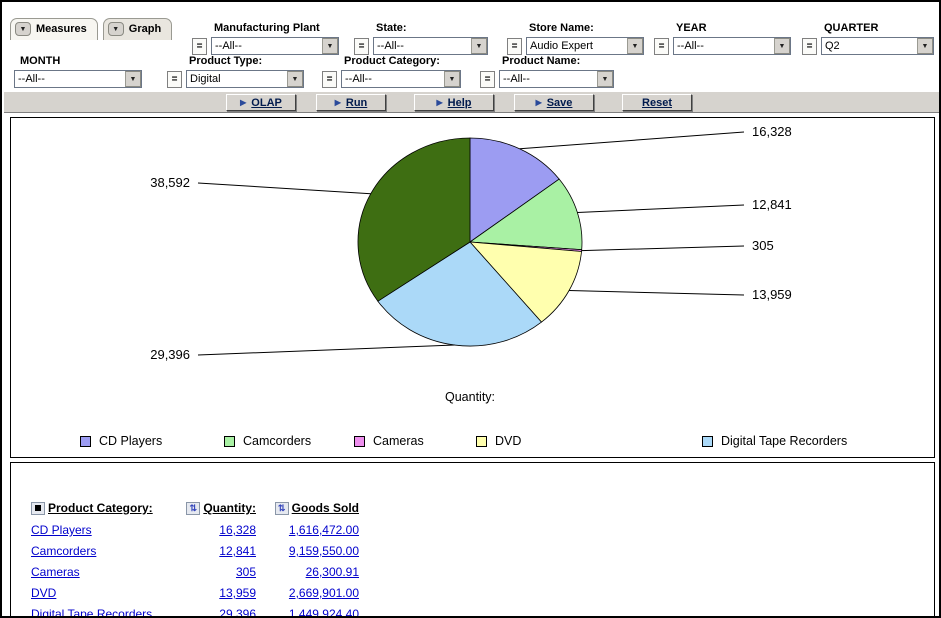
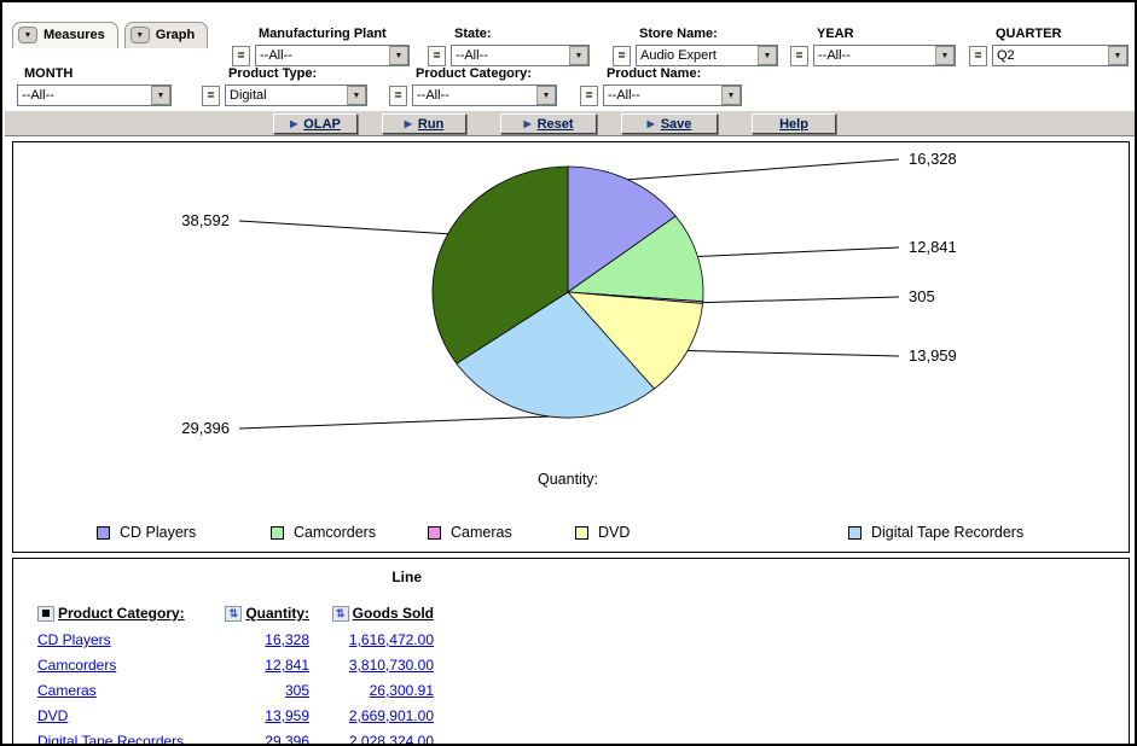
  Measures
  Graph
  Manufacturing Plant
  =
  --All--
  State:
  =
  --All--
  Store Name:
  =
  Audio Expert
  YEAR
  =
  --All--
  QUARTER
  =
  Q2
  MONTH
  --All--
  Product Type:
  =
  Digital
  Product Category:
  =
  --All--
  Product Name:
  =
  --All--
  ▶
  OLAP
  ▶
  Run
  ▶
- Help
+ Reset
  ▶
  Save
- Reset
+ Help
  16,328
  12,841
  305
  13,959
  29,396
  38,592
  Quantity:
  CD Players
  Camcorders
  Cameras
  DVD
  Digital Tape Recorders
+ Line
  Product Category:
  ⇅
  Quantity:
  ⇅
  Goods Sold
  CD Players
  16,328
  1,616,472.00
  Camcorders
  12,841
- 9,159,550.00
+ 3,810,730.00
  Cameras
  305
  26,300.91
  DVD
  13,959
  2,669,901.00
  Digital Tape Recorders
  29,396
- 1,449,924.40
+ 2,028,324.00
